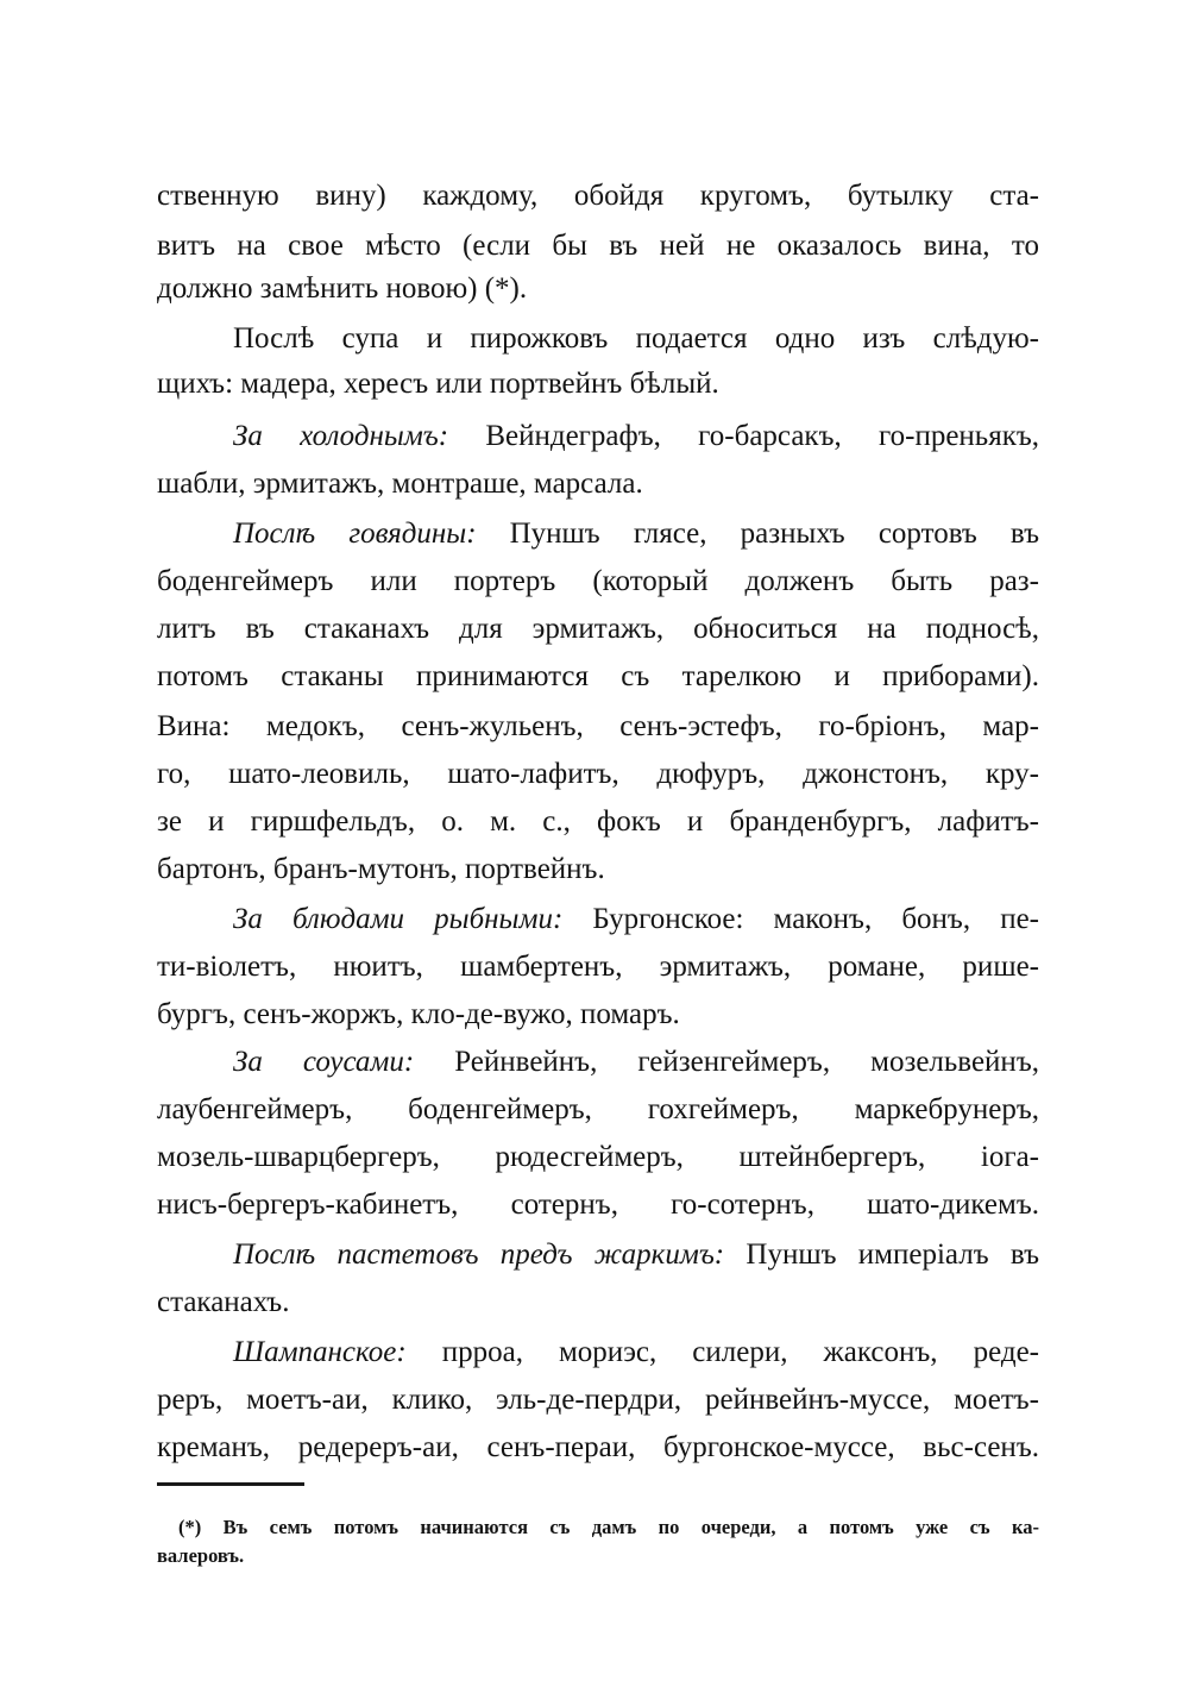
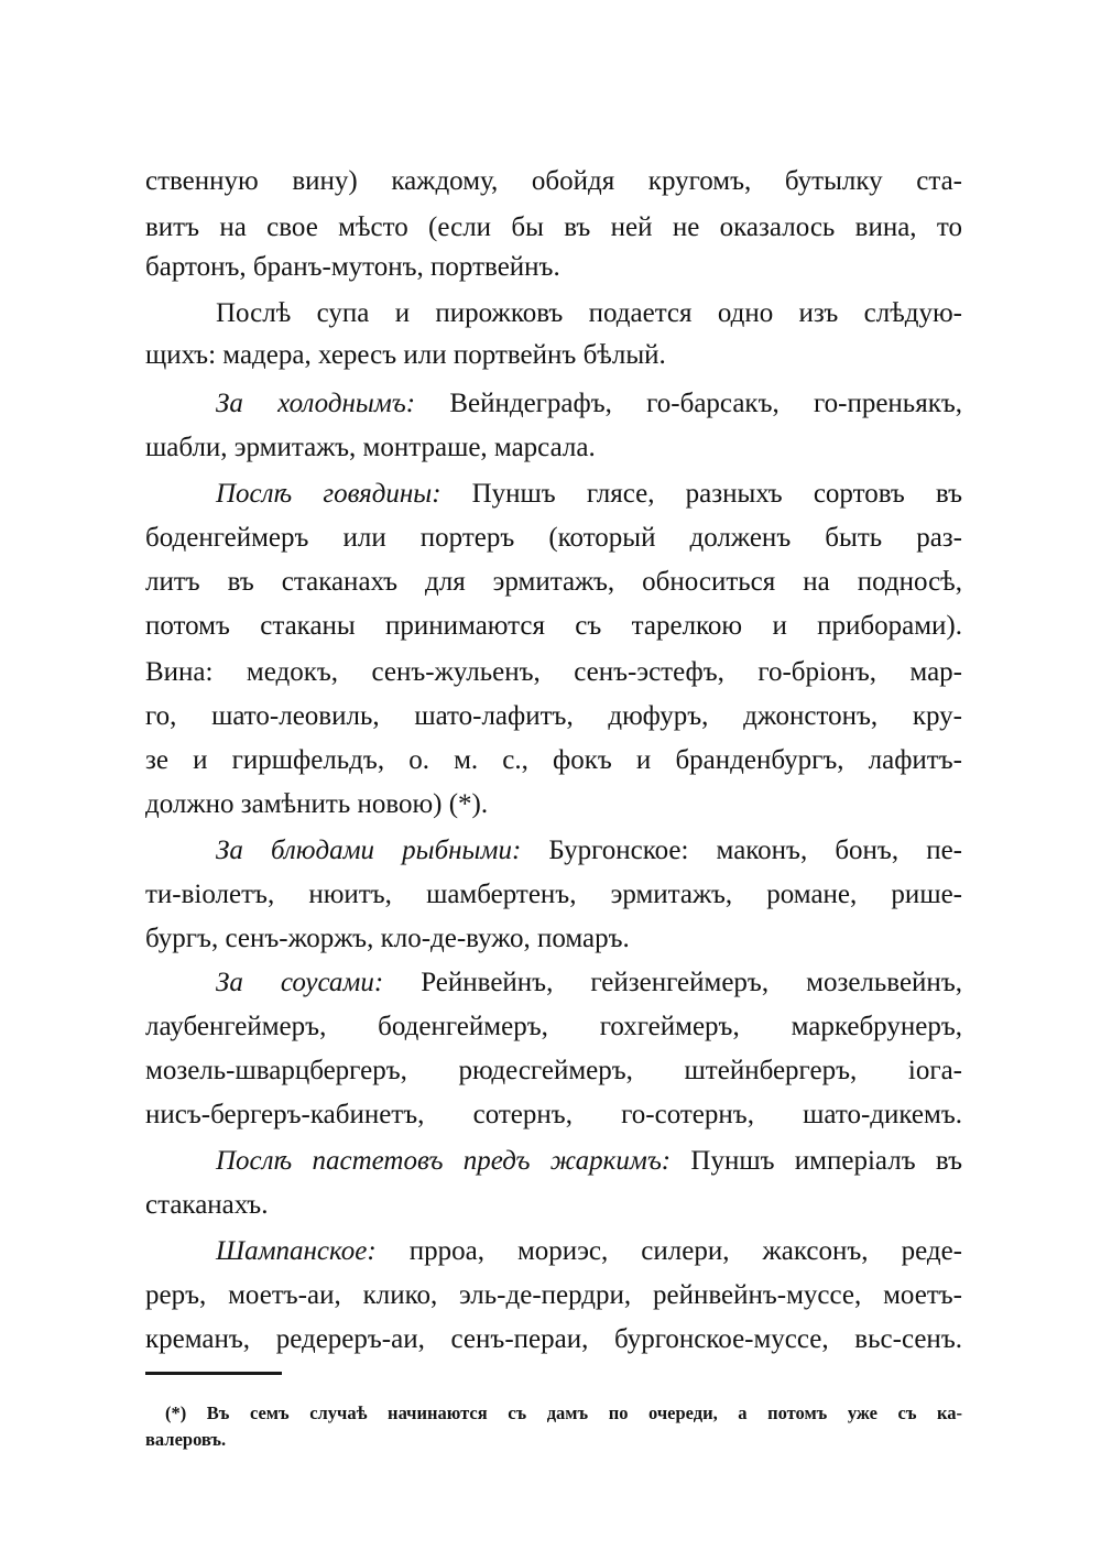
  ственную вину) каждому, обойдя кругомъ, бутылку ста-
  витъ на свое мѣсто (если бы въ ней не оказалось вина, то
- должно замѣнить новою) (*).
+ бартонъ, бранъ-мутонъ, портвейнъ.
  Послѣ супа и пирожковъ подается одно изъ слѣдую-
  щихъ: мадера, хересъ или портвейнъ бѣлый.
  За холоднымъ: Вейндеграфъ, го-барсакъ, го-преньякъ,
  шабли, эрмитажъ, монтраше, марсала.
  Послѣ говядины: Пуншъ глясе, разныхъ сортовъ въ
  боденгеймеръ или портеръ (который долженъ быть раз-
  литъ въ стаканахъ для эрмитажъ, обноситься на подносѣ,
  потомъ стаканы принимаются съ тарелкою и приборами).
  Вина: медокъ, сенъ-жульенъ, сенъ-эстефъ, го-бріонъ, мар-
  го, шато-леовиль, шато-лафитъ, дюфуръ, джонстонъ, кру-
  зе и гиршфельдъ, о. м. с., фокъ и бранденбургъ, лафитъ-
- бартонъ, бранъ-мутонъ, портвейнъ.
+ должно замѣнить новою) (*).
  За блюдами рыбными: Бургонское: маконъ, бонъ, пе-
  ти-віолетъ, нюитъ, шамбертенъ, эрмитажъ, романе, рише-
  бургъ, сенъ-жоржъ, кло-де-вужо, помаръ.
  За соусами: Рейнвейнъ, гейзенгеймеръ, мозельвейнъ,
  лаубенгеймеръ, боденгеймеръ, гохгеймеръ, маркебрунеръ,
  мозель-шварцбергеръ, рюдесгеймеръ, штейнбергеръ, іога-
  нисъ-бергеръ-кабинетъ, сотернъ, го-сотернъ, шато-дикемъ.
  Послѣ пастетовъ предъ жаркимъ: Пуншъ имперіалъ въ
  стаканахъ.
  Шампанское: прроа, мориэс, силери, жаксонъ, реде-
  реръ, моетъ-аи, клико, эль-де-пердри, рейнвейнъ-муссе, моетъ-
  креманъ, редереръ-аи, сенъ-пераи, бургонское-муссе, вьс-сенъ.
- (*) Въ семъ потомъ начинаются съ дамъ по очереди, а потомъ уже съ ка-
+ (*) Въ семъ случаѣ начинаются съ дамъ по очереди, а потомъ уже съ ка-
  валеровъ.
